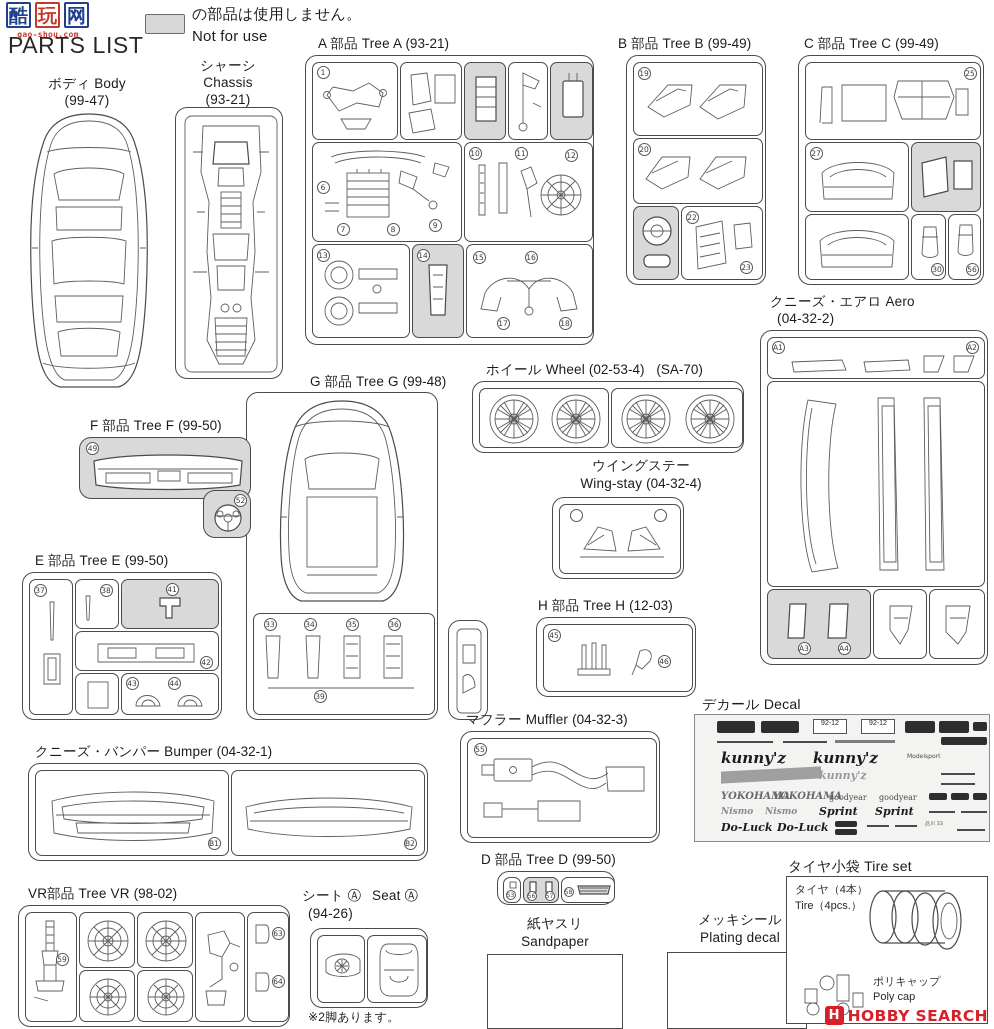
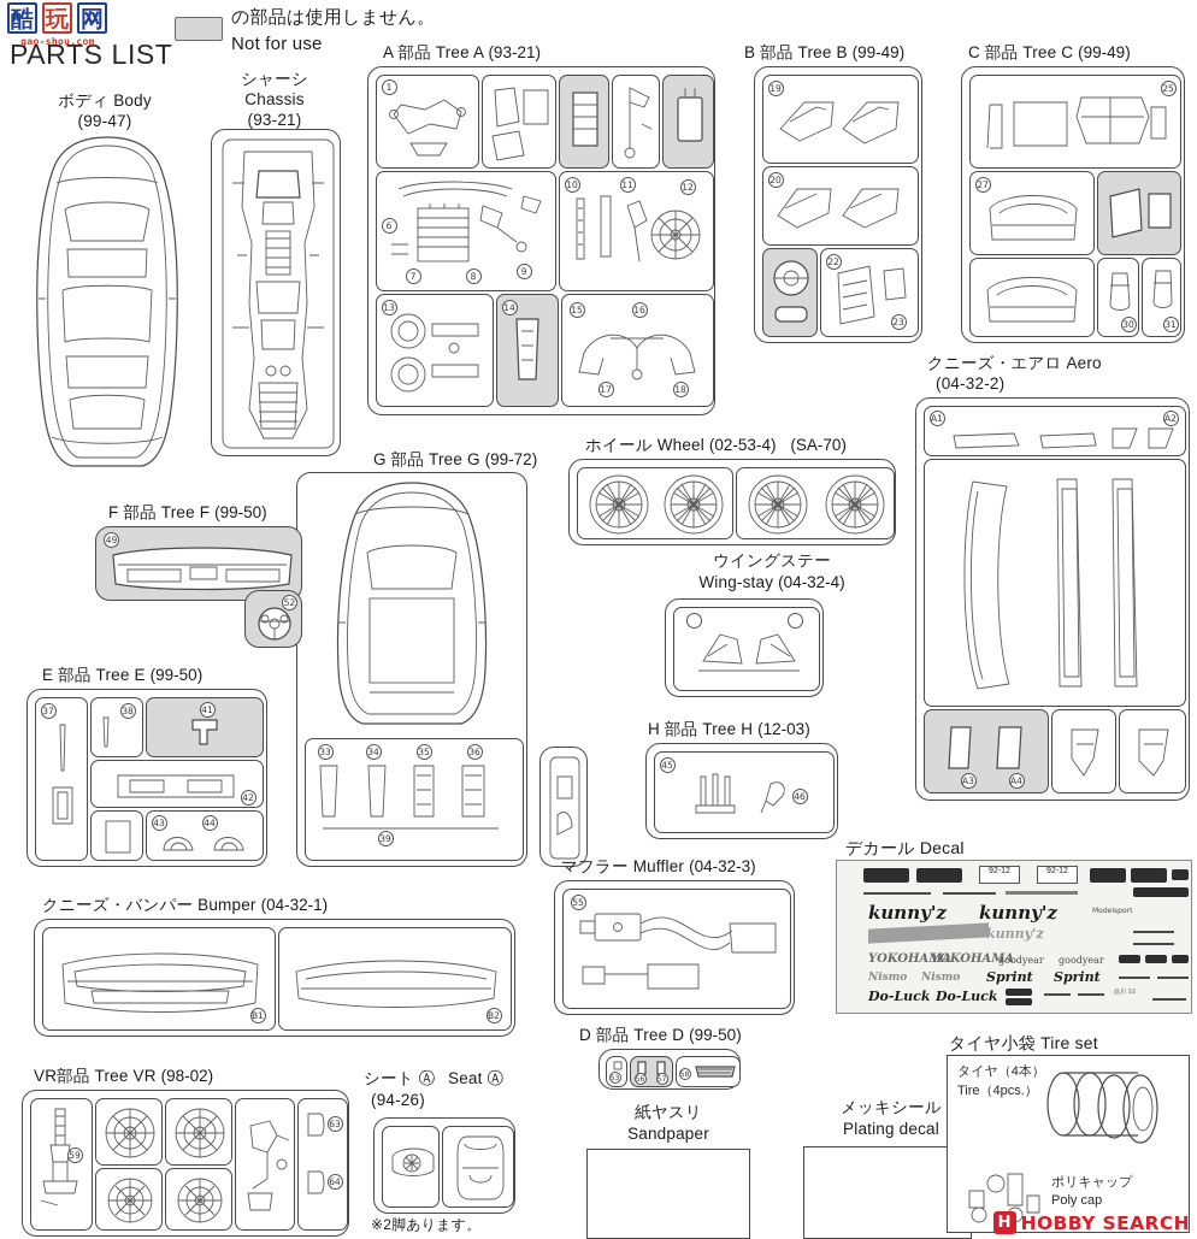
  酷
  玩
  网
  gao-shou.com
  PARTS LIST
  の部品は使用しません。
  Not for use
  ボディ Body
  (99-47)
  シャーシ
  Chassis
  (93-21)
  A 部品 Tree A (93-21)
  1
  6
  7
  8
  9
  10
  11
  12
  13
  14
  15
  16
  17
  18
  B 部品 Tree B (99-49)
  19
  20
  22
  23
  C 部品 Tree C (99-49)
  25
  27
  30
- 56
+ 31
  クニーズ・エアロ Aero
  (04-32-2)
  A1
  A2
  A3
  A4
  ホイール Wheel (02-53-4) (SA-70)
  ウイングステー
  Wing-stay (04-32-4)
- G 部品 Tree G (99-48)
+ G 部品 Tree G (99-72)
  33
  34
  35
  36
  39
  F 部品 Tree F (99-50)
  49
  52
  E 部品 Tree E (99-50)
  37
  38
  41
  42
  43
  44
  H 部品 Tree H (12-03)
  45
  46
  クニーズ・バンパー Bumper (04-32-1)
  B1
  B2
  マフラー Muffler (04-32-3)
  55
  デカール Decal
  kunny'z
  kunny'z
  kunny'z
  YOKOHAMA
  YOKOHAMA
  goodyear
  goodyear
  Nismo
  Nismo
  Sprint
  Sprint
  Do-Luck
  Do-Luck
  D 部品 Tree D (99-50)
  紙ヤスリ
  Sandpaper
  メッキシール
  Plating decal
  タイヤ小袋 Tire set
  タイヤ（4本）
  Tire（4pcs.）
  ポリキャップ
  Poly cap
  VR部品 Tree VR (98-02)
  59
  63
  64
  シート Ⓐ
  Seat Ⓐ
  (94-26)
  ※2脚あります。
  H
  HOBBY SEARCH
